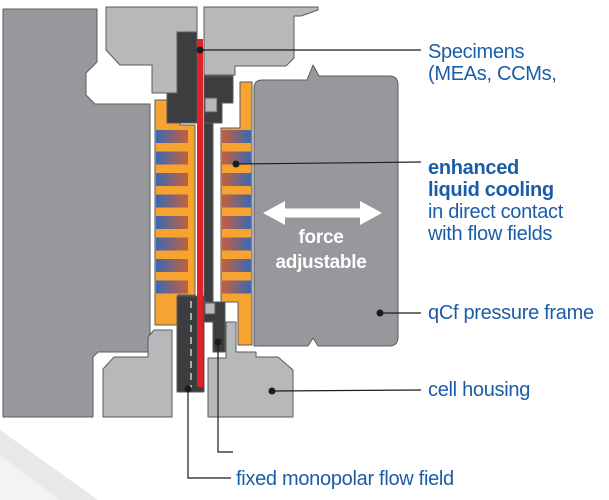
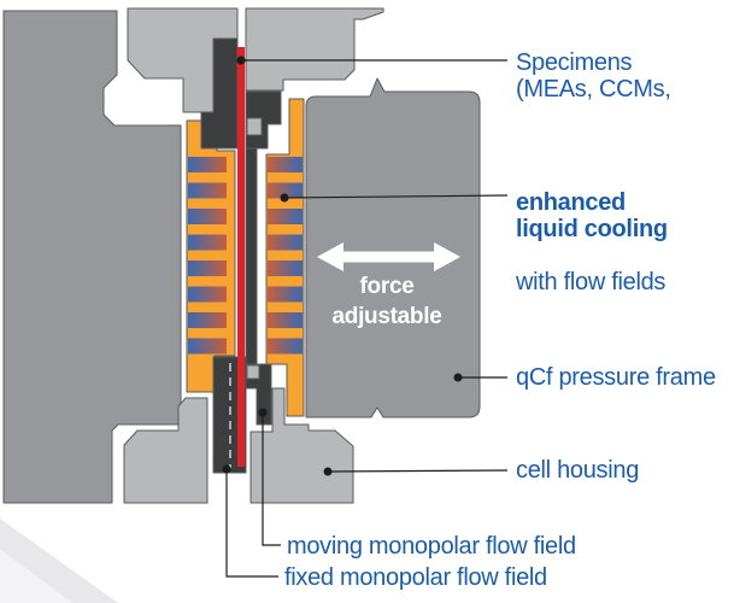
  force
  adjustable
  Specimens
  (MEAs, CCMs,
  enhanced
  liquid cooling
- in direct contact
  with flow fields
  qCf pressure frame
  cell housing
+ moving monopolar flow field
  fixed monopolar flow field
